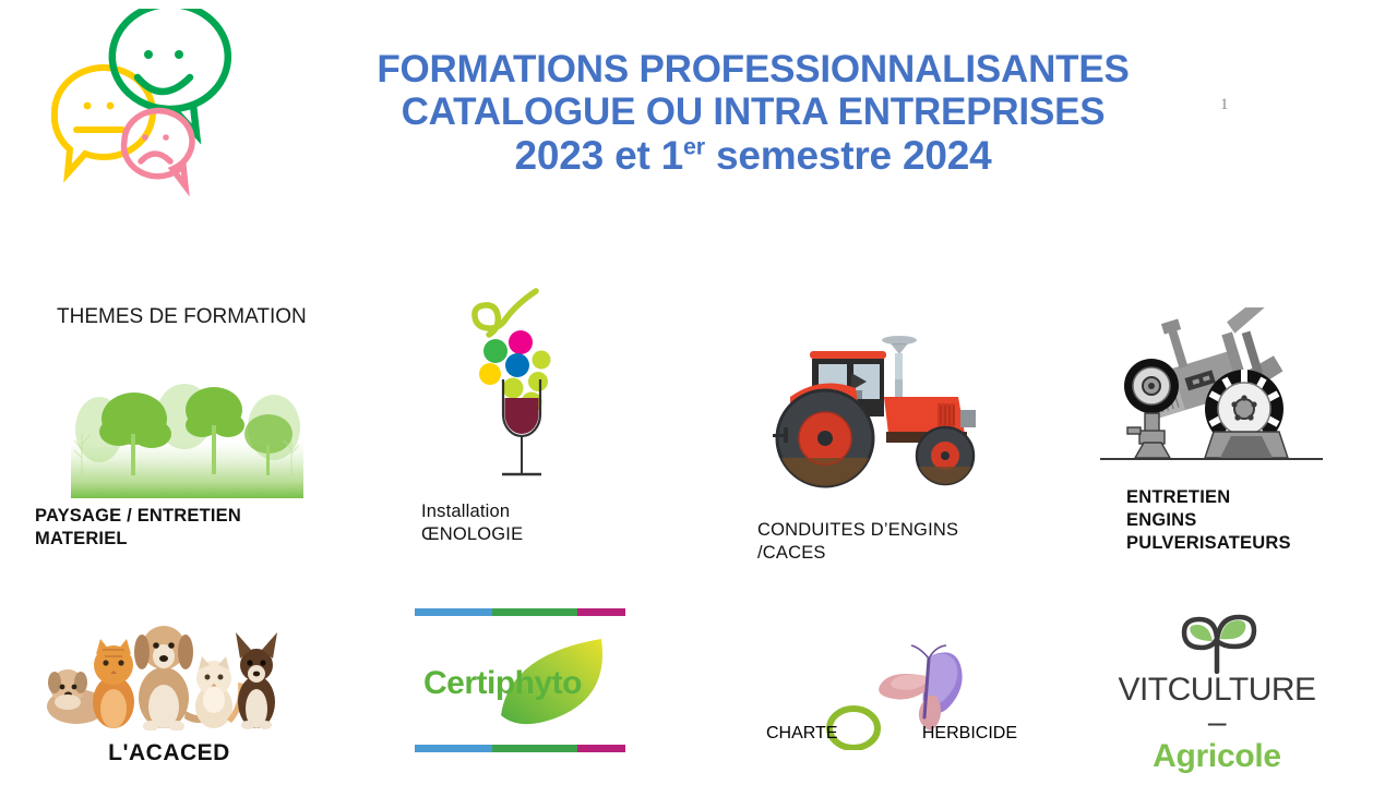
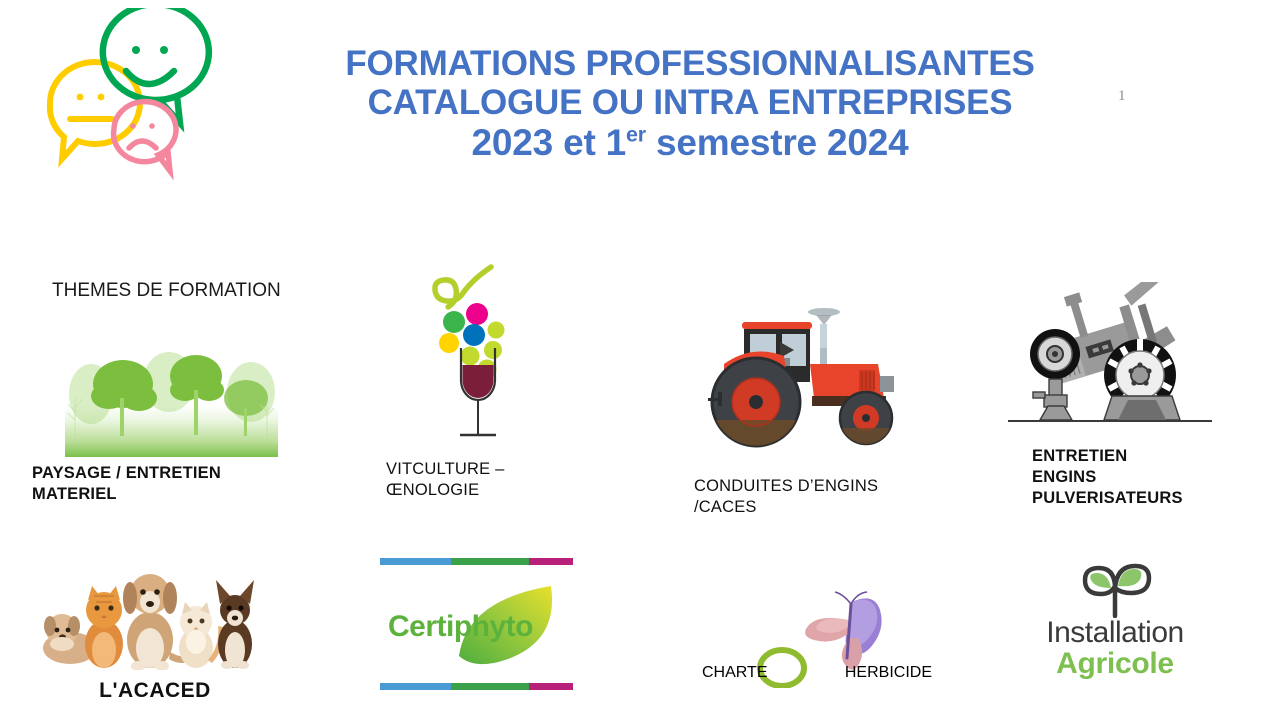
  1
  FORMATIONS PROFESSIONNALISANTES
  CATALOGUE OU INTRA ENTREPRISES
  2023 et 1er semestre 2024
  THEMES DE FORMATION
  PAYSAGE / ENTRETIEN
  MATERIEL
- Installation
+ VITCULTURE –
  ŒNOLOGIE
  CONDUITES D’ENGINS
  /CACES
  ENTRETIEN
  ENGINS
  PULVERISATEURS
  L'ACACED
  Certiphyto
  CHARTE
  HERBICIDE
- VITCULTURE –
+ Installation
  Agricole
